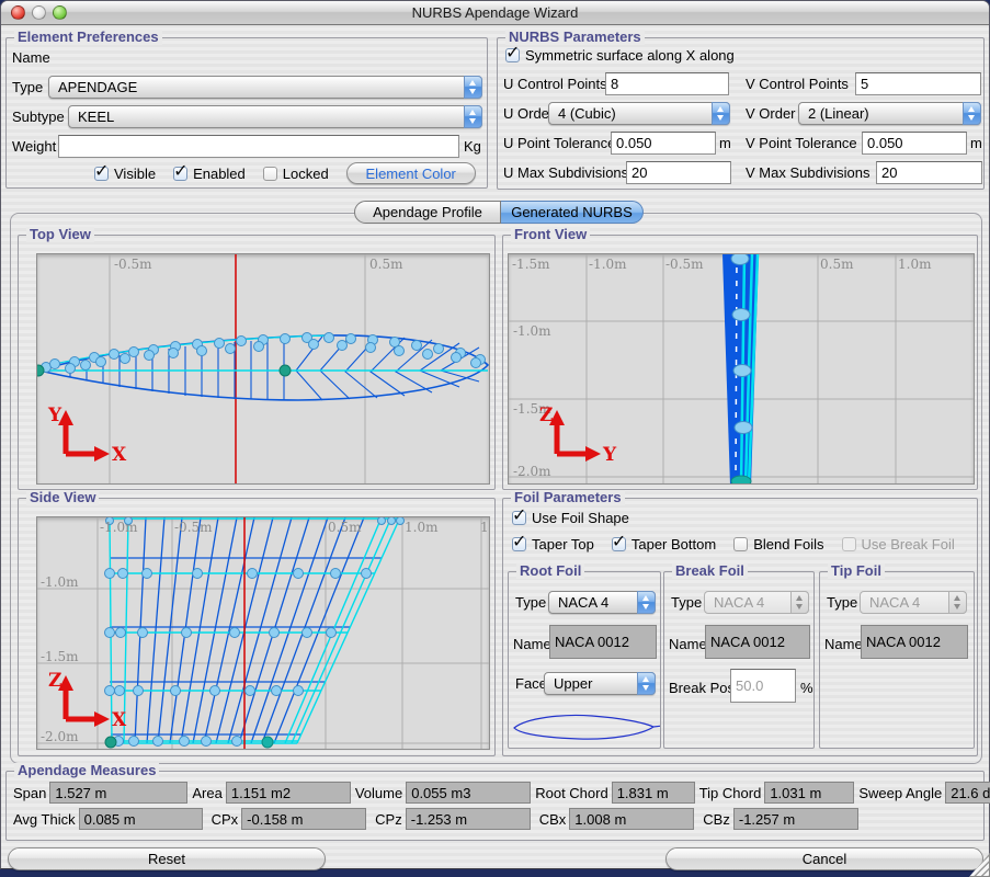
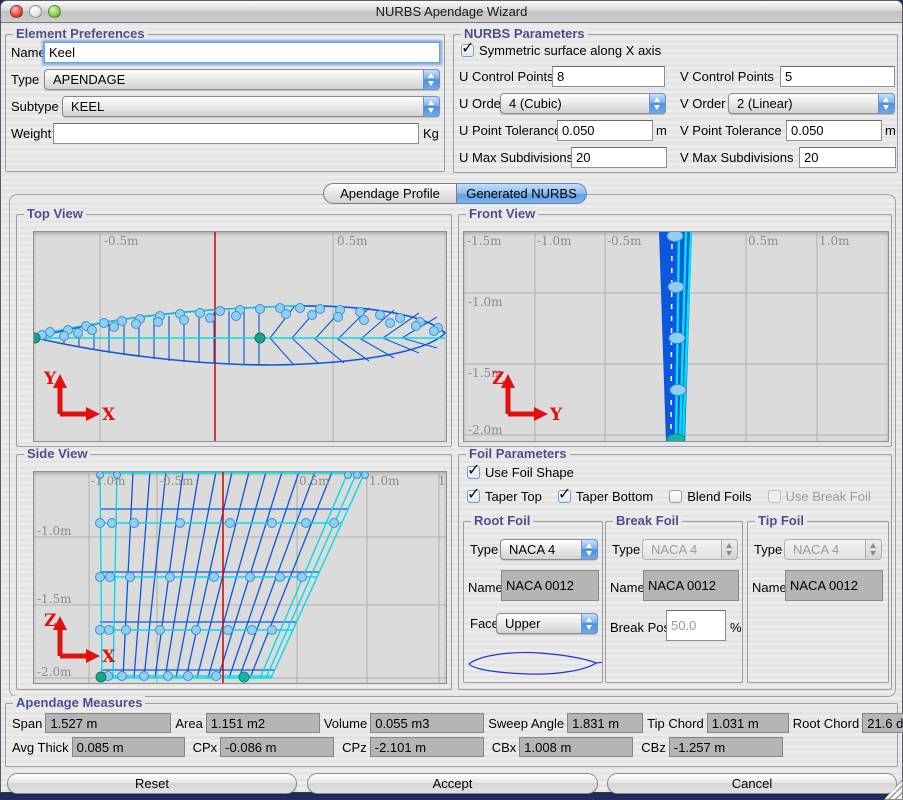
  NURBS Apendage Wizard
  Element Preferences
  Name
+ Keel
  Type
  APENDAGE
  Subtype
  KEEL
  Weight
  Kg
- Visible
- Enabled
- Locked
- Element Color
  NURBS Parameters
- Symmetric surface along X along
+ Symmetric surface along X axis
  U Control Points
  8
  V Control Points
  5
  U Orde
  4 (Cubic)
  V Order
  2 (Linear)
  U Point Toleranc
  0.050
  m
  V Point Tolerance
  0.050
  m
  U Max Subdivisions
  20
  V Max Subdivisions
  20
  Apendage Profile
  Generated NURBS
  Top View
  -0.5m
  0.5m
  Y
  X
  Front View
  -1.5m
  -1.0m
  -0.5m
  0.5m
  1.0m
  -1.0m
  -1.5m
  -2.0m
  Z
  Y
  Side View
  -1.0m
  -0.5m
  0.5m
  1.0m
  -1.0m
  -1.5m
  -2.0m
  Z
  X
  Foil Parameters
  Use Foil Shape
  Taper Top
  Taper Bottom
  Blend Foils
  Use Break Foil
  Root Foil
  Type
  NACA 4
  Name
  NACA 0012
  Fac
  Upper
  Break Foil
  Type
  NACA 4
  Name
  NACA 0012
  Break Po
  50.0
  %
  Tip Foil
  Type
  NACA 4
  Name
  NACA 0012
  Apendage Measures
  Span
  1.527 m
  Area
  1.151 m2
  Volume
  0.055 m3
- Root Chord
+ Sweep Angle
  1.831 m
  Tip Chord
  1.031 m
- Sweep Angle
+ Root Chord
  21.6 d
  Avg Thick
  0.085 m
  CPx
- -0.158 m
+ -0.086 m
  CPz
- -1.253 m
+ -2.101 m
  CBx
  1.008 m
  CBz
  -1.257 m
  Reset
+ Accept
  Cancel
